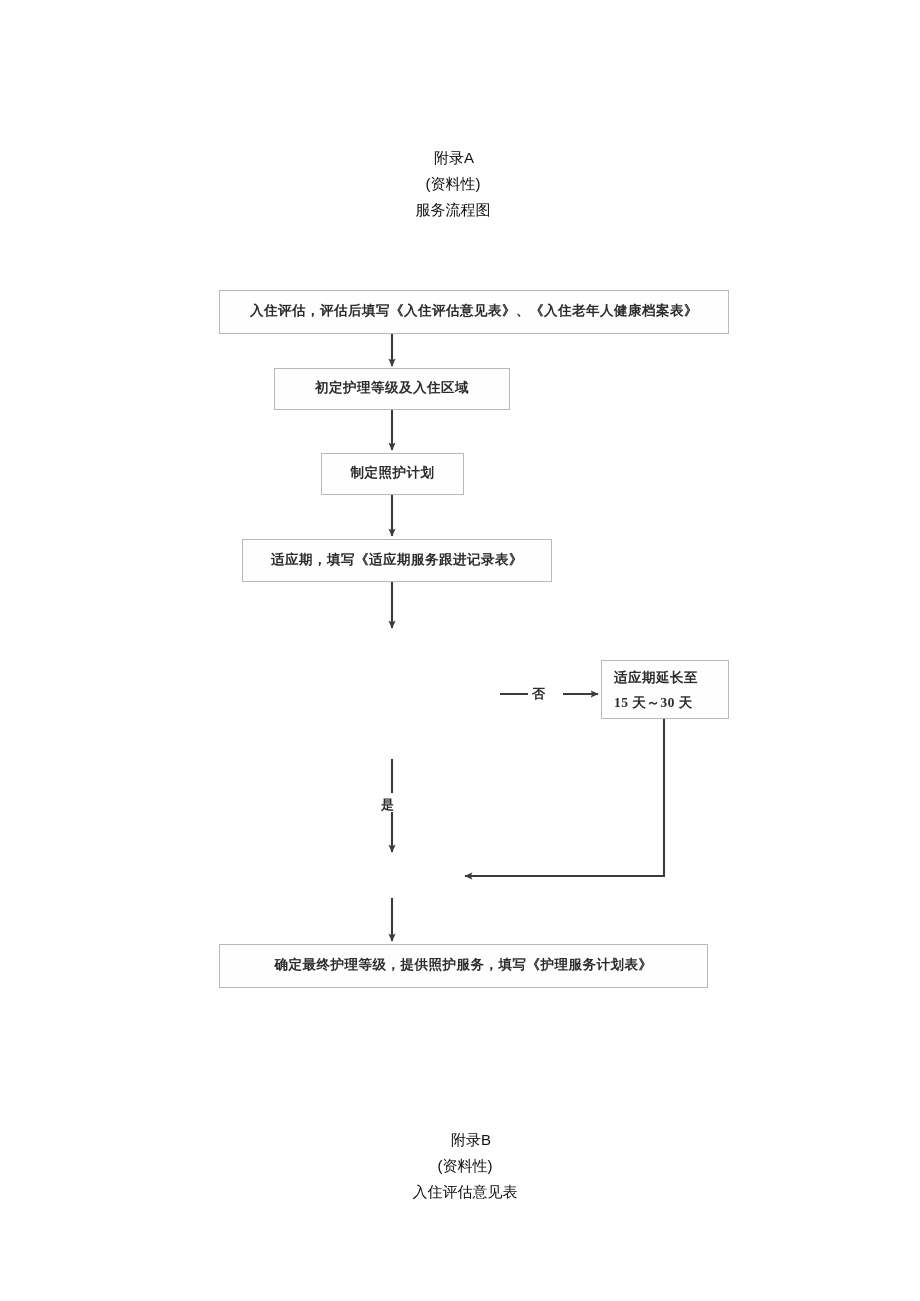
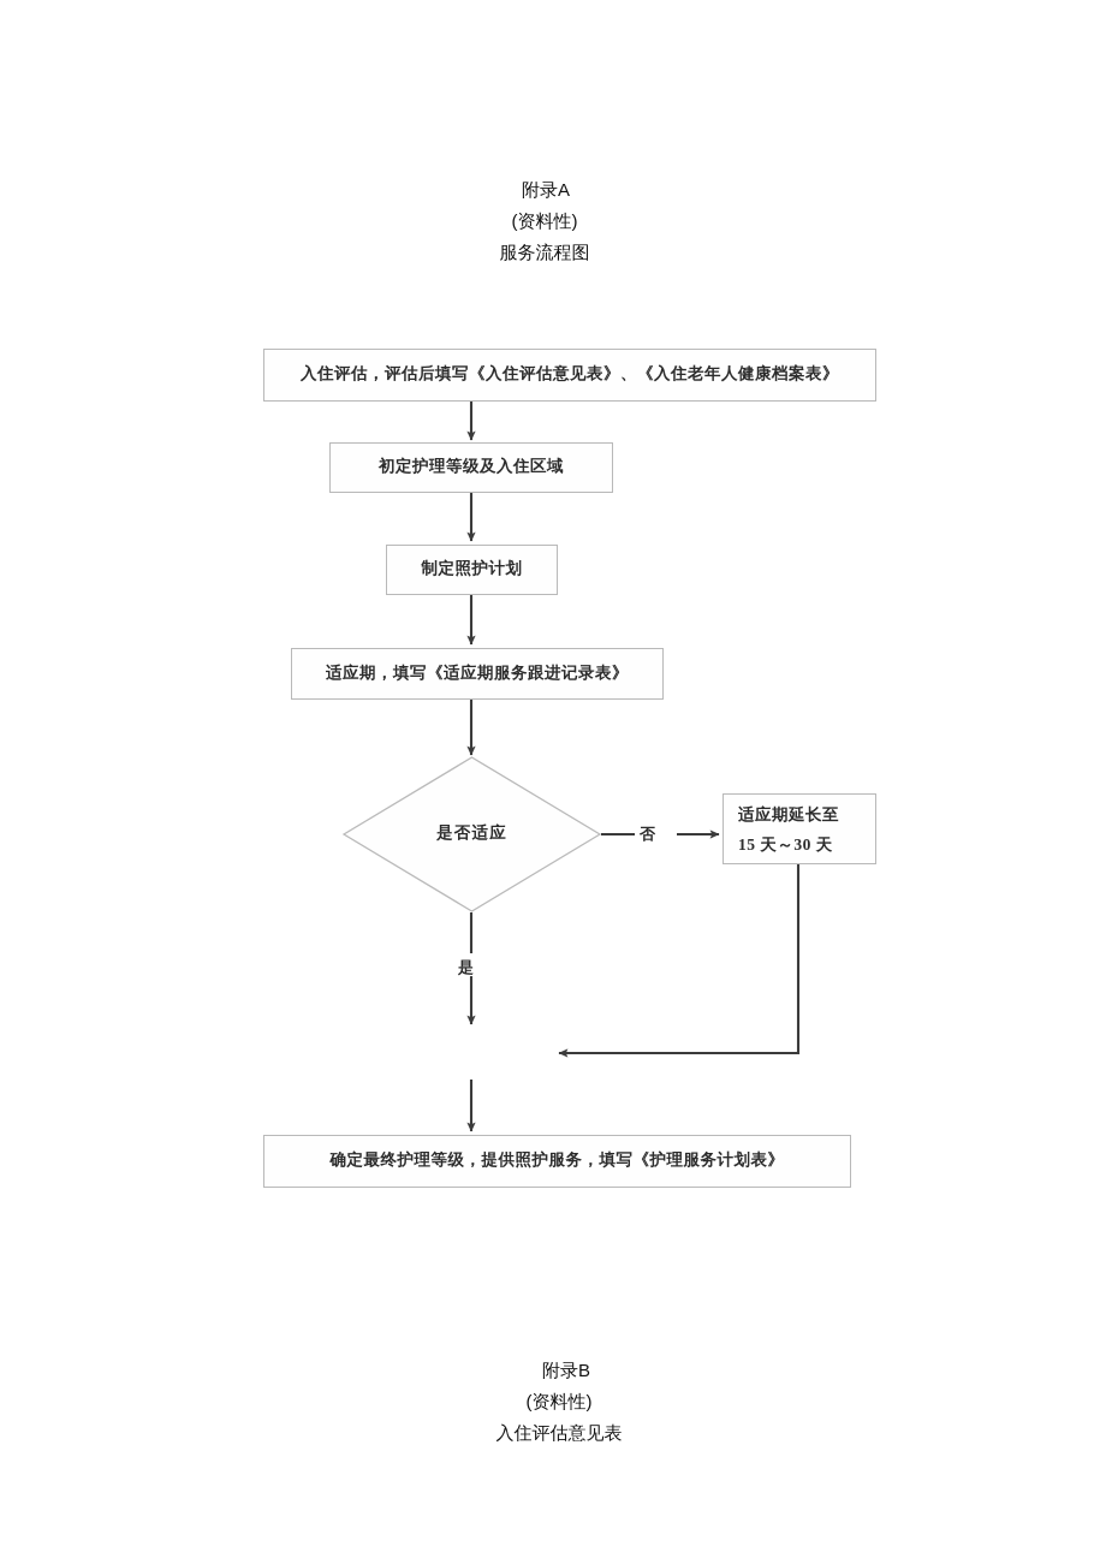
  附录A
  (资料性)
  服务流程图
  入住评估，评估后填写《入住评估意见表》、《入住老年人健康档案表》
  初定护理等级及入住区域
  制定照护计划
  适应期，填写《适应期服务跟进记录表》
+ 是否适应
  否
  是
  适应期延长至
  15 天～30 天
  确定最终护理等级，提供照护服务，填写《护理服务计划表》
  附录B
  (资料性)
  入住评估意见表
